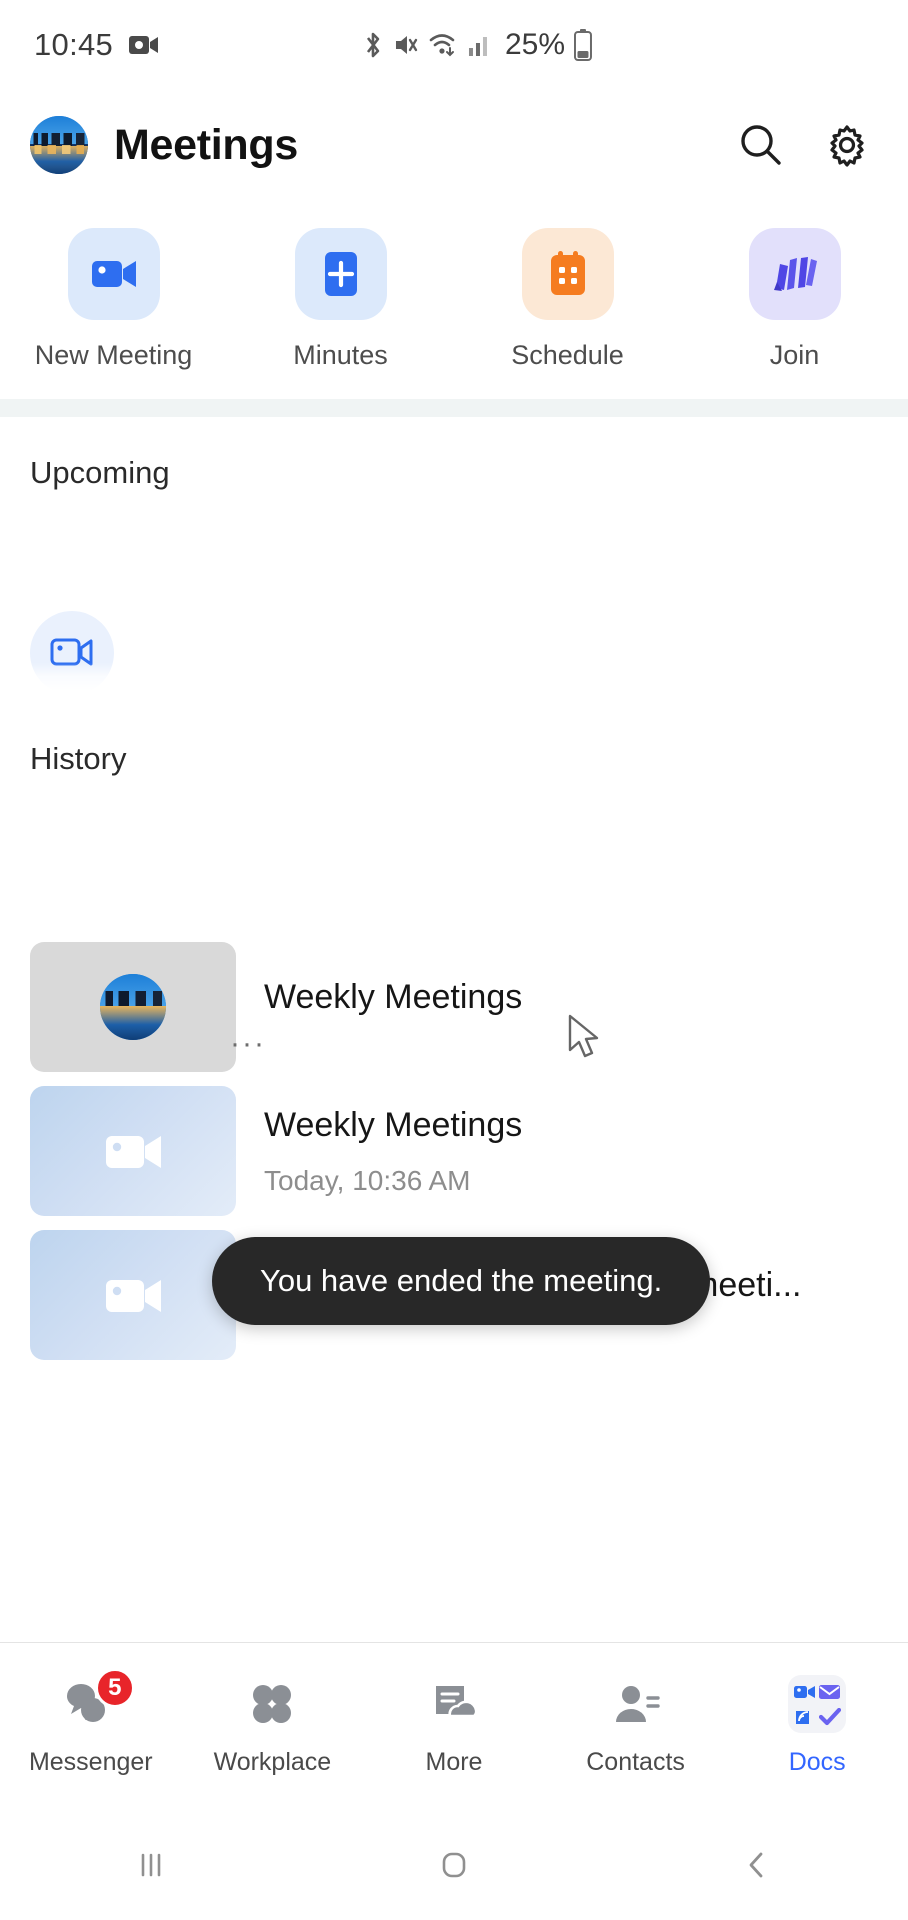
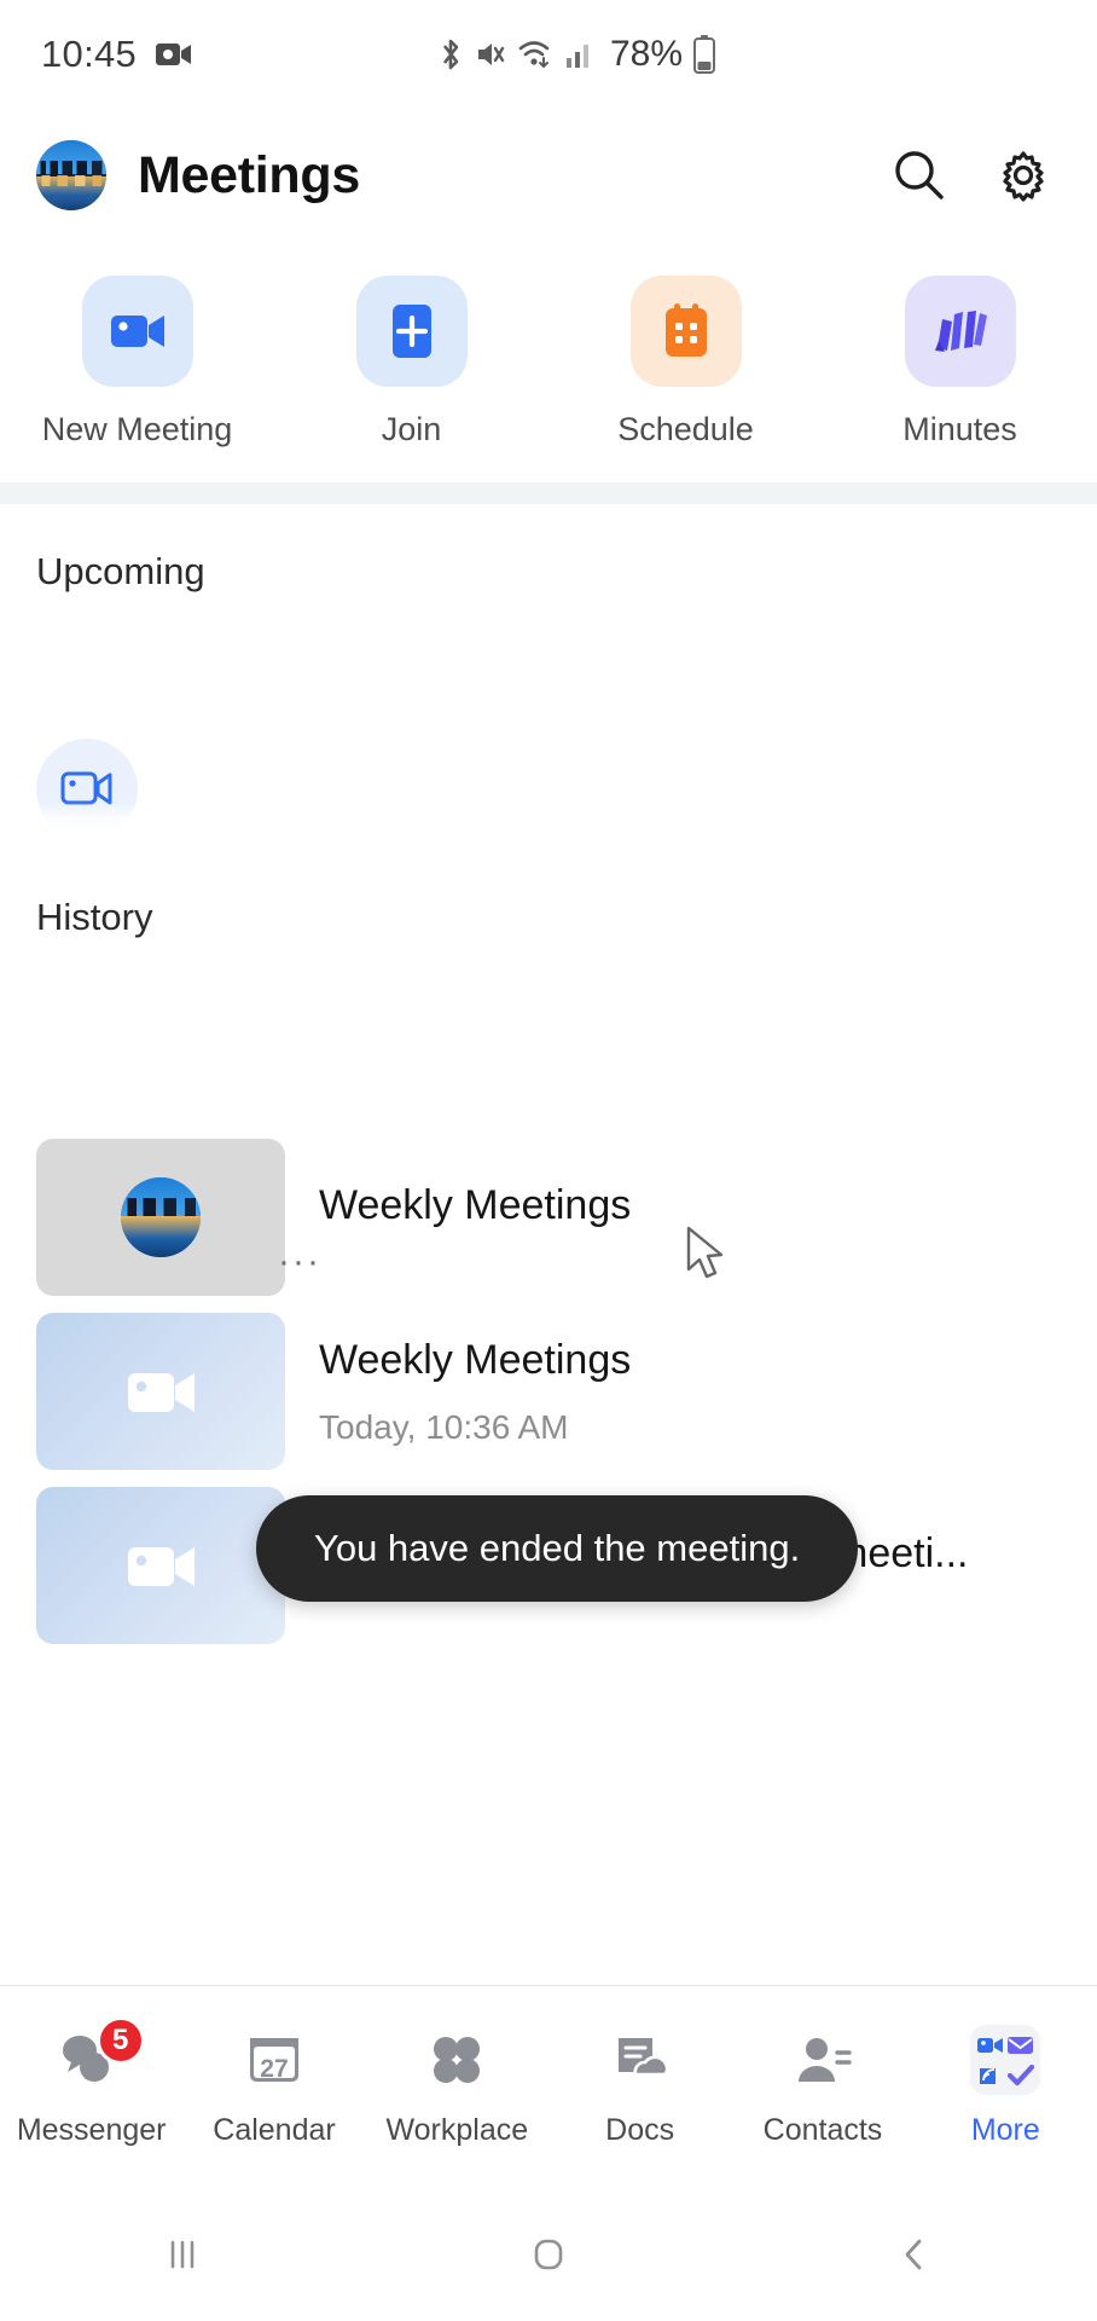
  10:45
- 25%
+ 78%
  Meetings
  New Meeting
- Minutes
+ Join
  Schedule
- Join
+ Minutes
  Upcoming
  History
  Weekly Meetings
  ···
  Weekly Meetings
  Today, 10:36 AM
  You have ended the meeting.
  5
  Messenger
+ 27
+ Calendar
  Workplace
- More
+ Docs
  Contacts
- Docs
+ More
